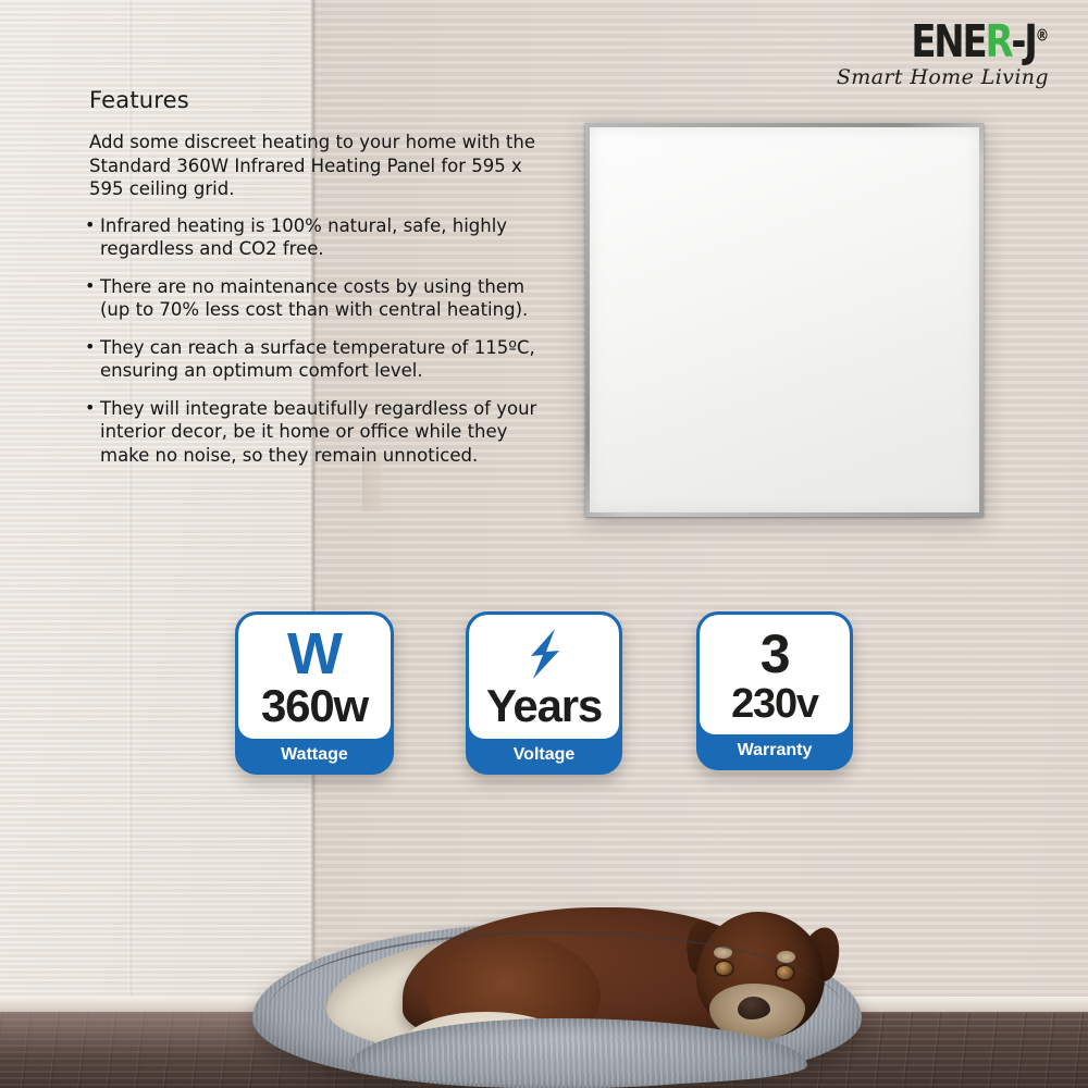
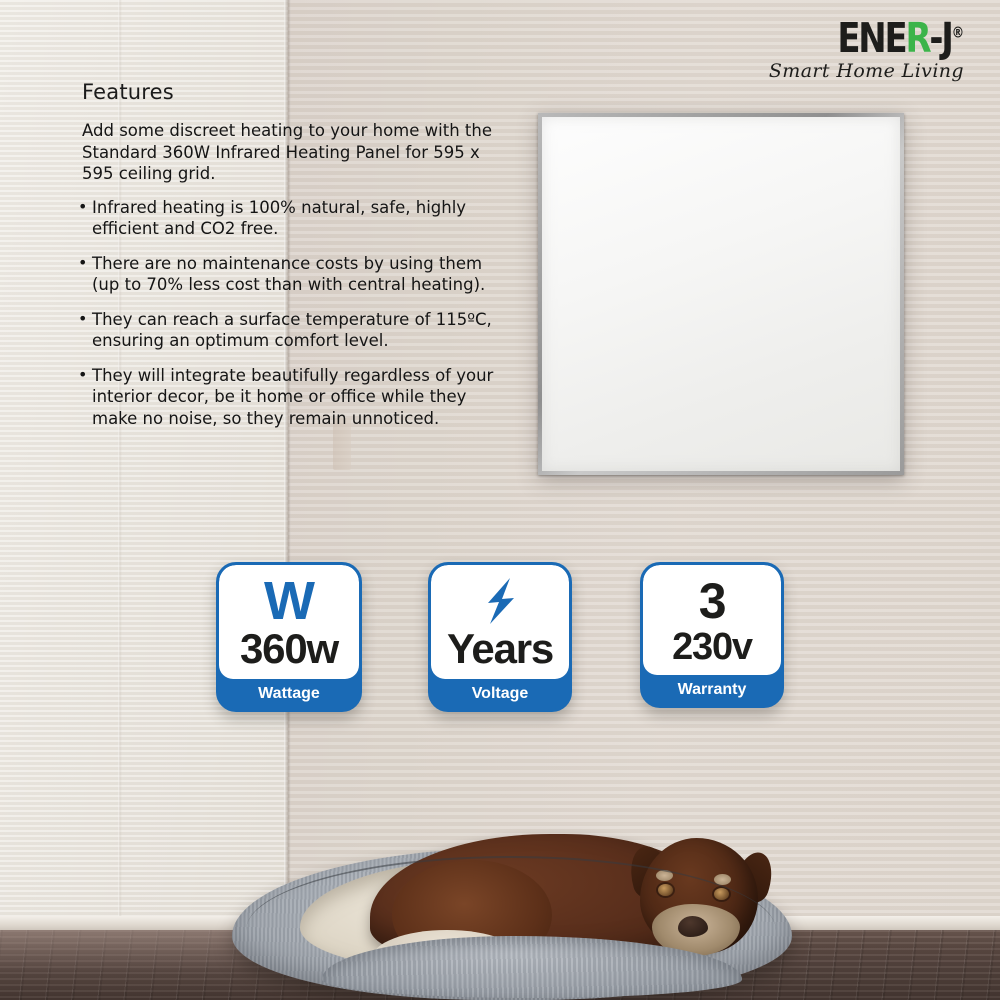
  ENER-J®
  Smart Home Living
  Features
  Add some discreet heating to your home with the Standard 360W Infrared Heating Panel for 595 x 595 ceiling grid.
- Infrared heating is 100% natural, safe, highly regardless and CO2 free.
+ Infrared heating is 100% natural, safe, highly efficient and CO2 free.
  There are no maintenance costs by using them (up to 70% less cost than with central heating).
  They can reach a surface temperature of 115ºC, ensuring an optimum comfort level.
  They will integrate beautifully regardless of your interior decor, be it home or office while they make no noise, so they remain unnoticed.
  W
  360w
  Wattage
  Years
  Voltage
  3
  230v
  Warranty
